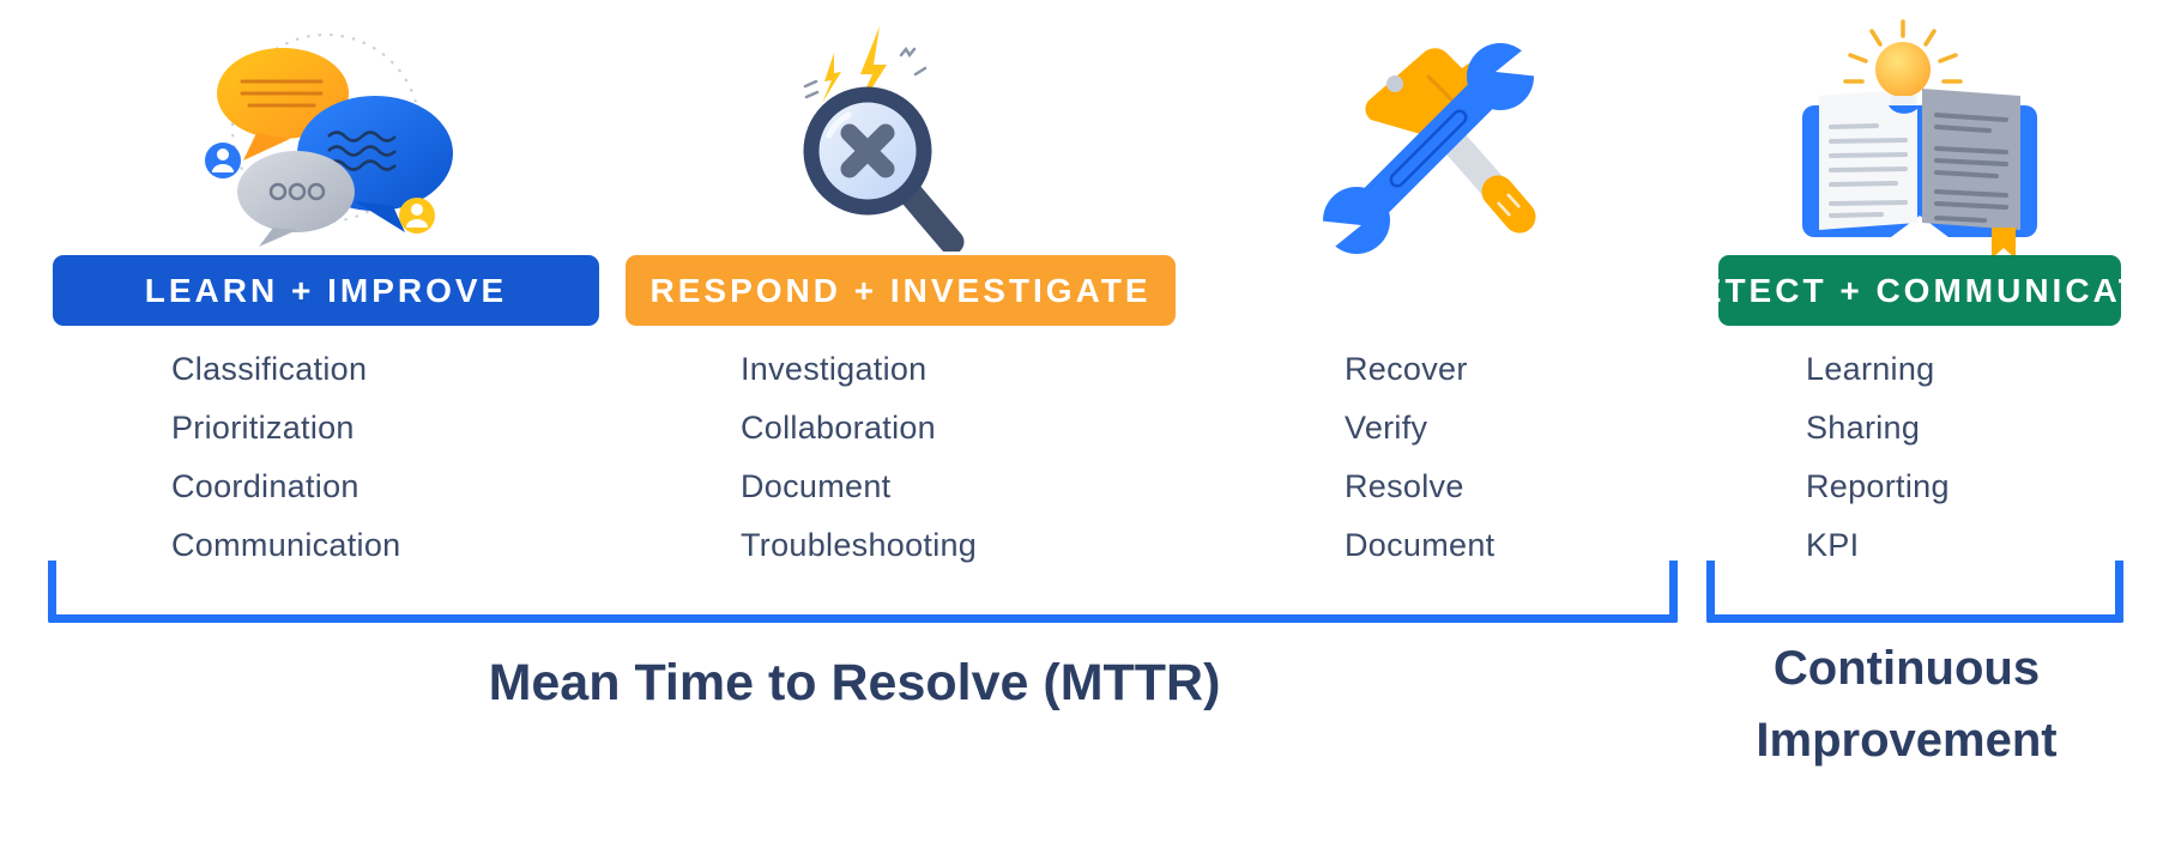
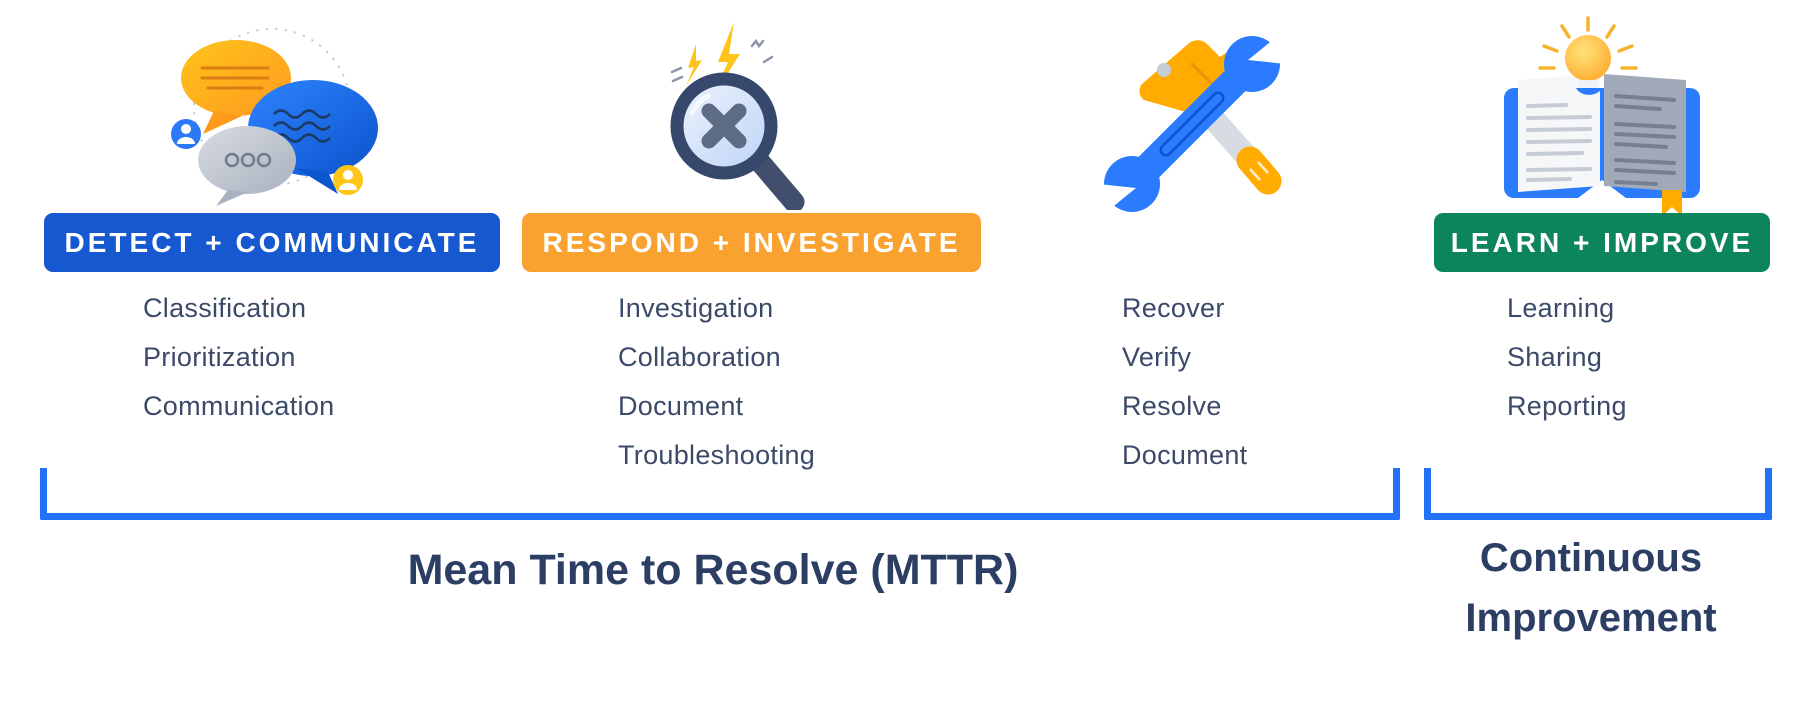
- LEARN + IMPROVE
+ DETECT + COMMUNICATE
  RESPOND + INVESTIGATE
- DETECT + COMMUNICATE
+ LEARN + IMPROVE
  Classification
  Prioritization
- Coordination
  Communication
  Investigation
  Collaboration
  Document
  Troubleshooting
  Recover
  Verify
  Resolve
  Document
  Learning
  Sharing
  Reporting
- KPI
  Mean Time to Resolve (MTTR)
  Continuous Improvement
